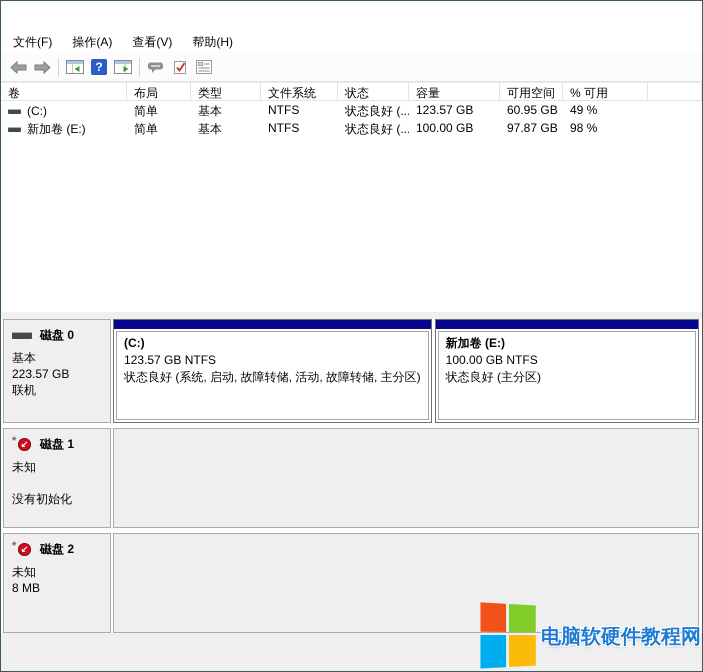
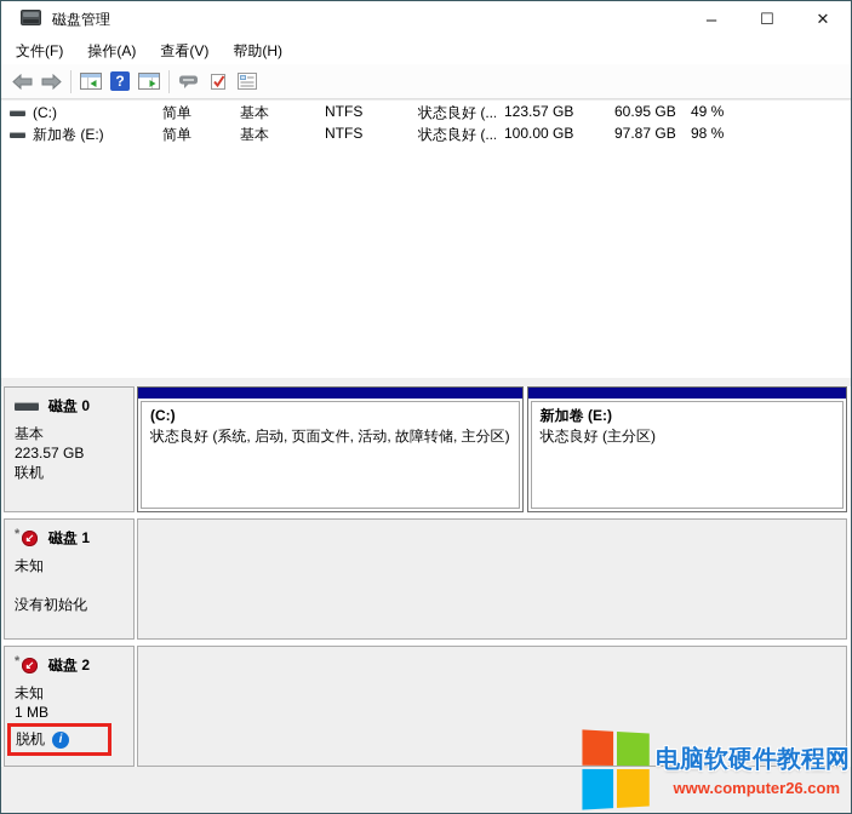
+ 磁盘管理
+ –
+ ☐
+ ✕
  文件(F)
  操作(A)
  查看(V)
  帮助(H)
  ?
- 卷
- 布局
- 类型
- 文件系统
- 状态
- 容量
- 可用空间
- % 可用
  (C:)
  简单
  基本
  NTFS
  状态良好 (...
  123.57 GB
  60.95 GB
  49 %
  新加卷 (E:)
  简单
  基本
  NTFS
  状态良好 (...
  100.00 GB
  97.87 GB
  98 %
  磁盘 0
  基本
  223.57 GB
  联机
  (C:)
- 123.57 GB NTFS
- 状态良好 (系统, 启动, 故障转储, 活动, 故障转储, 主分区)
+ 状态良好 (系统, 启动, 页面文件, 活动, 故障转储, 主分区)
  新加卷 (E:)
- 100.00 GB NTFS
  状态良好 (主分区)
  *
  ↙
  磁盘 1
  未知
  没有初始化
  *
  ↙
  磁盘 2
  未知
- 8 MB
+ 1 MB
+ 脱机
+ i
  电脑软硬件教程网
+ www.computer26.com
